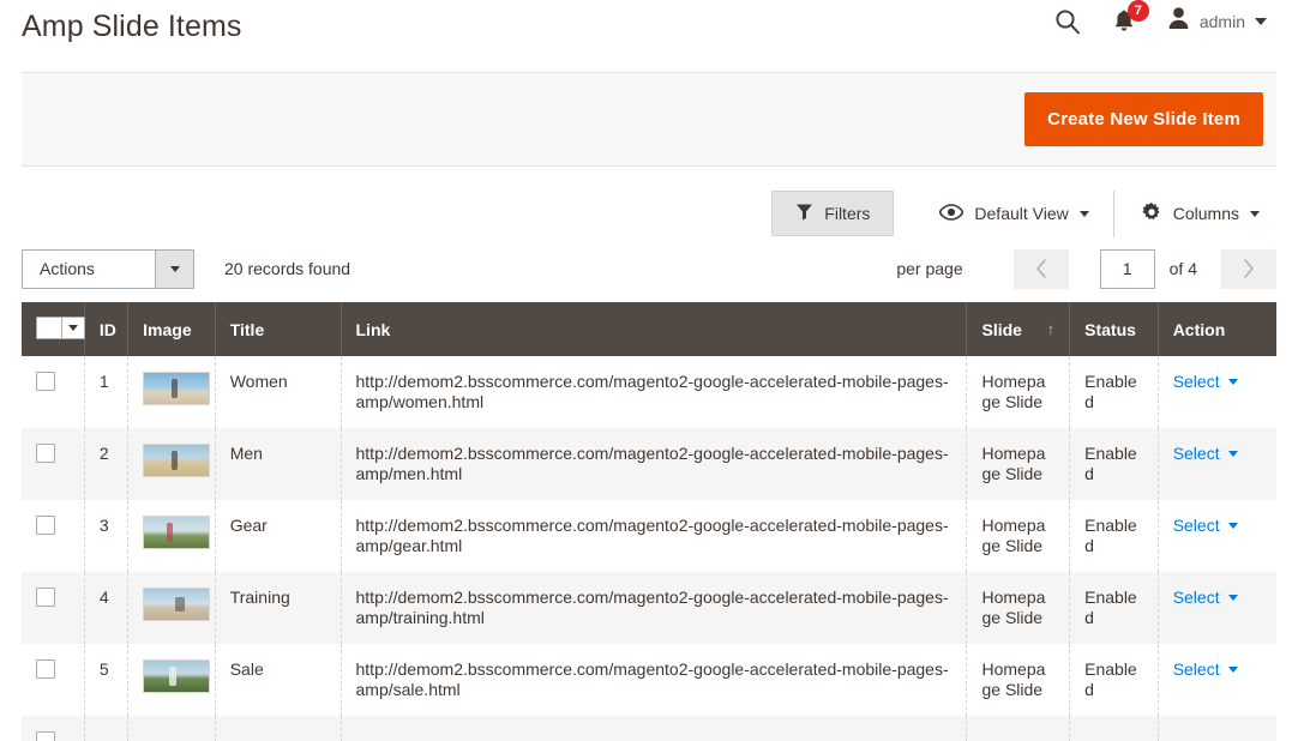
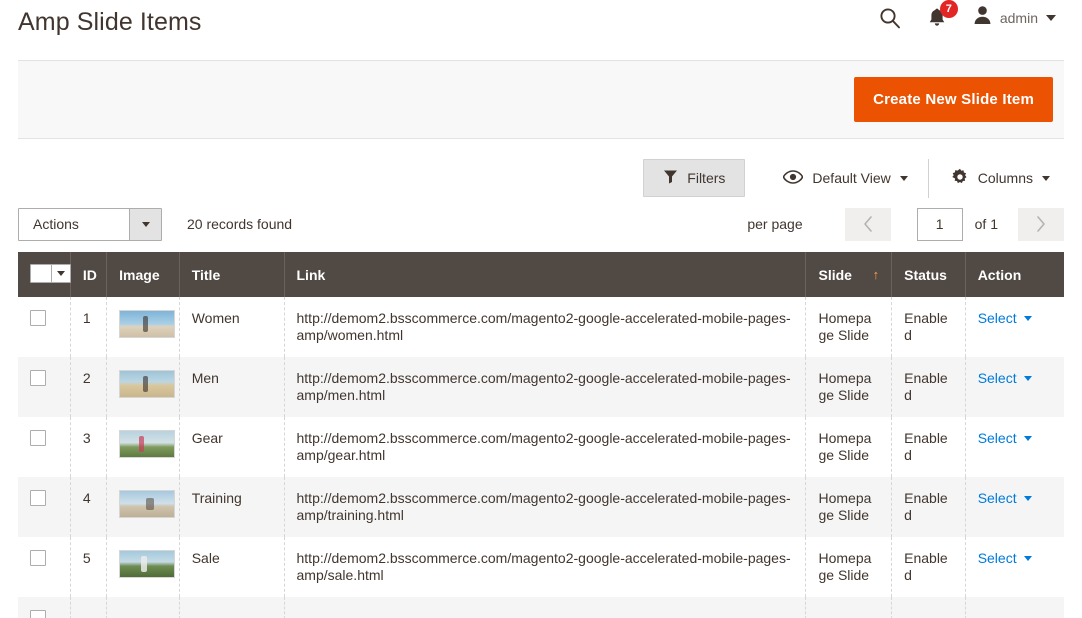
  Amp Slide Items
  7
  admin
  Create New Slide Item
  Filters
  Default View
  Columns
  Actions
  20 records found
  per page
  1
- of 4
+ of 1
  	ID	Image	Title	Link	Slide ↑	Status	Action
  	1		Women	http://demom2.bsscommerce.com/magento2-google-accelerated-mobile-pages-amp/women.html	Homepage Slide	Enabled	Select
  	2		Men	http://demom2.bsscommerce.com/magento2-google-accelerated-mobile-pages-amp/men.html	Homepage Slide	Enabled	Select
  	3		Gear	http://demom2.bsscommerce.com/magento2-google-accelerated-mobile-pages-amp/gear.html	Homepage Slide	Enabled	Select
  	4		Training	http://demom2.bsscommerce.com/magento2-google-accelerated-mobile-pages-amp/training.html	Homepage Slide	Enabled	Select
  	5		Sale	http://demom2.bsscommerce.com/magento2-google-accelerated-mobile-pages-amp/sale.html	Homepage Slide	Enabled	Select
